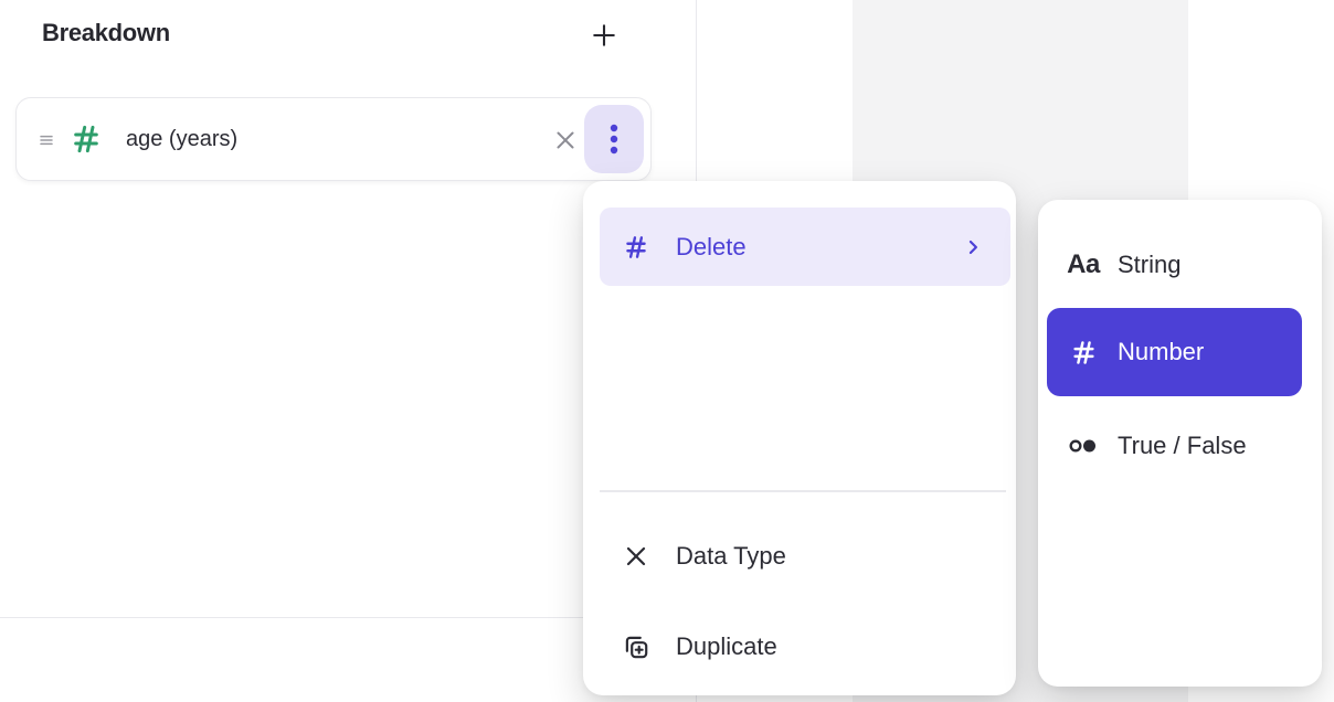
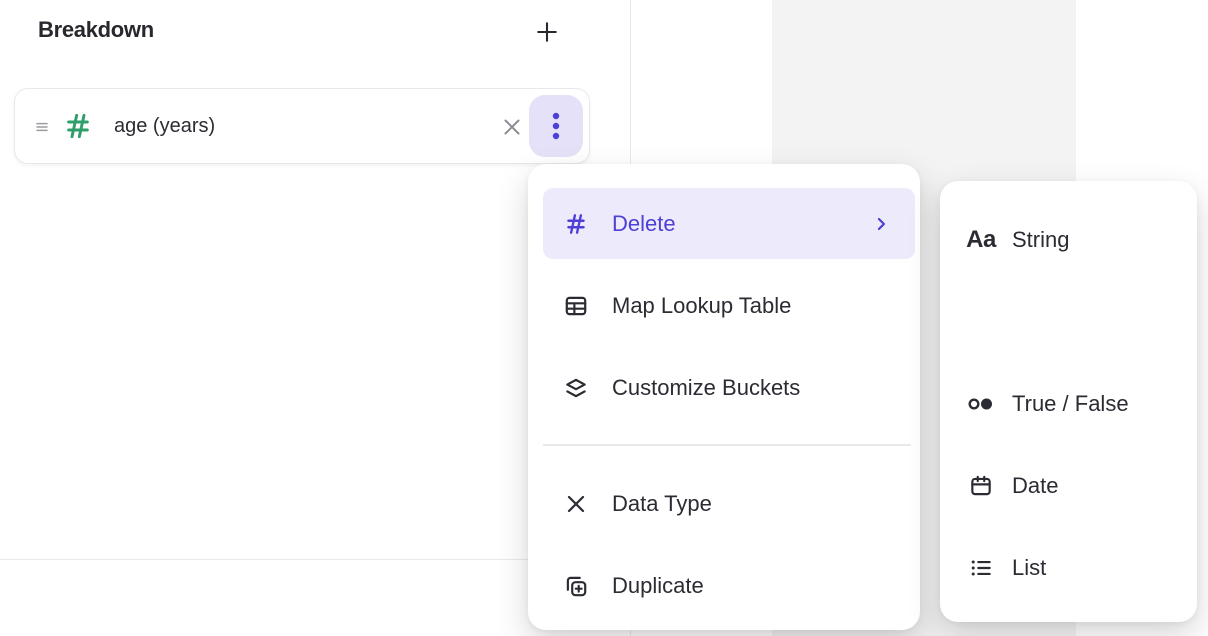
  Breakdown
  age (years)
  Delete
+ Map Lookup Table
+ Customize Buckets
  Data Type
  Duplicate
  Aa
  String
- Number
  True / False
+ Date
+ List
